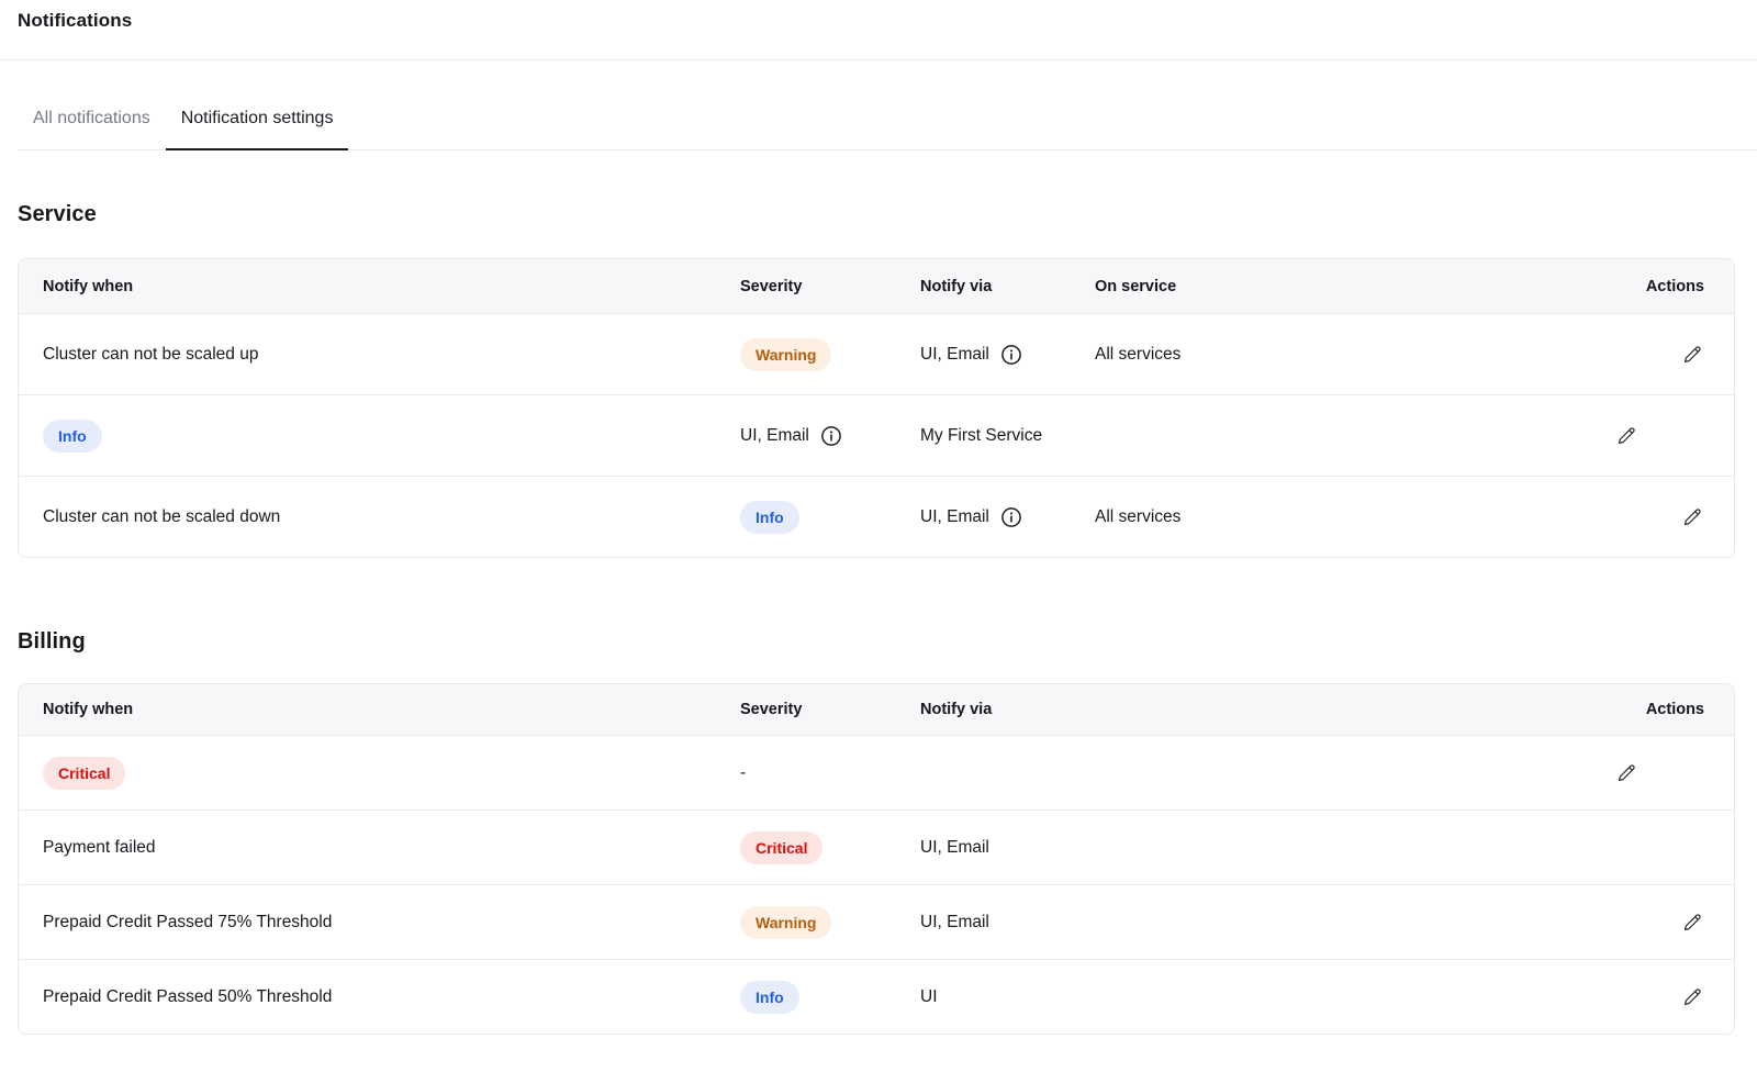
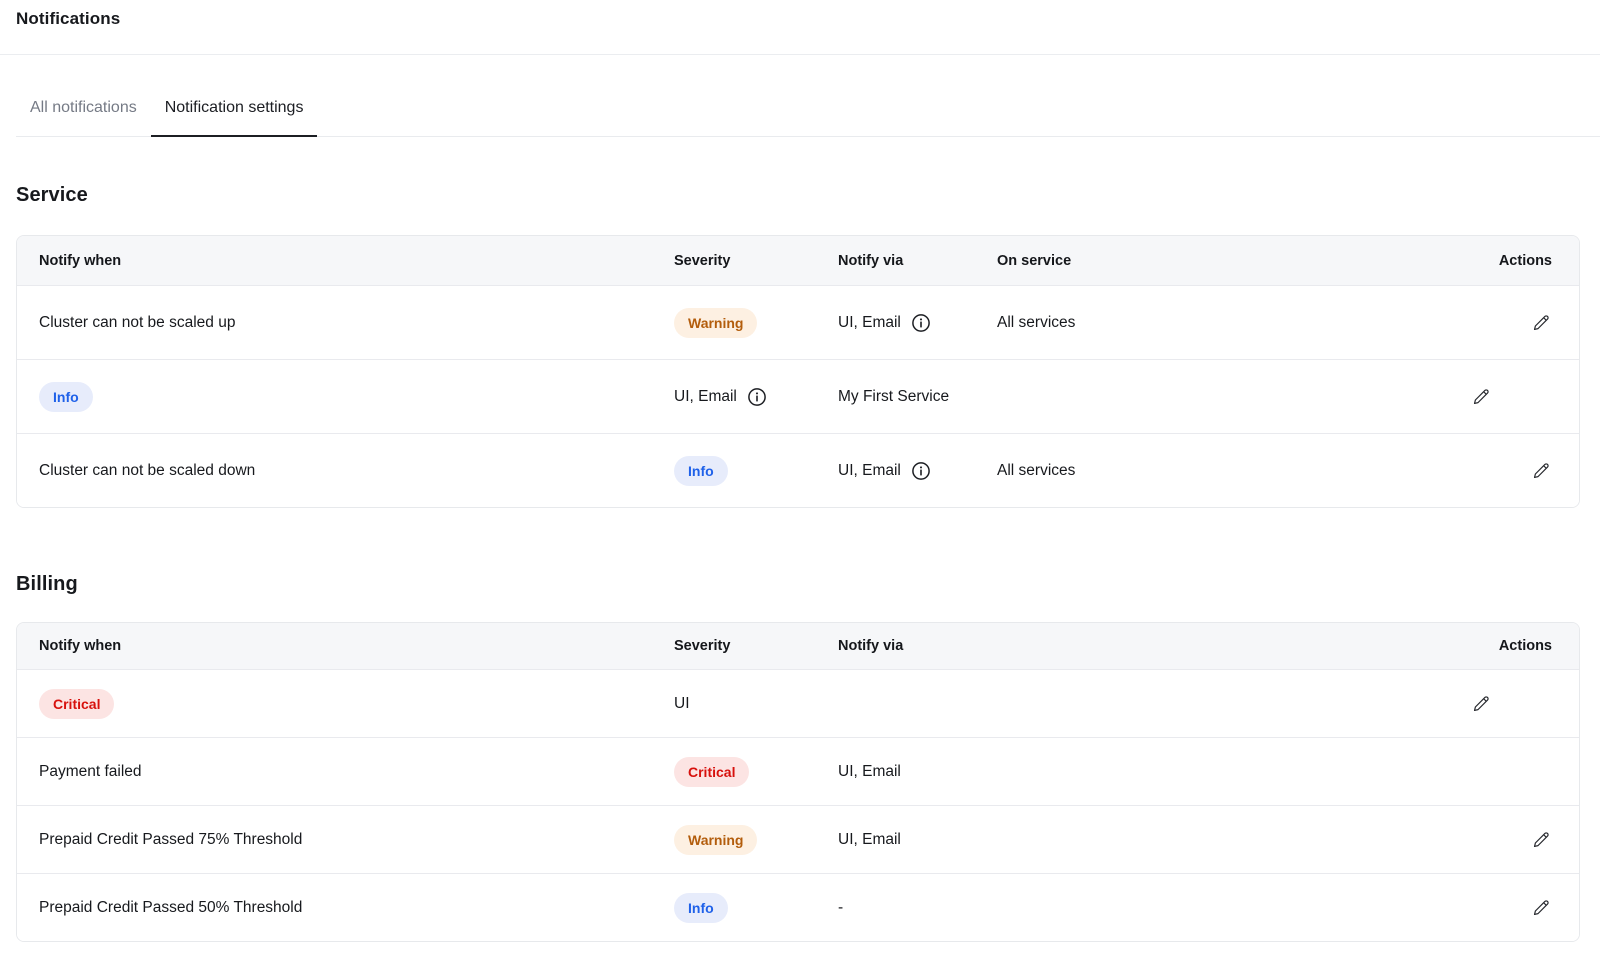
  Notifications
  All notifications
  Notification settings
  Service
  Notify when
  Severity
  Notify via
  On service
  Actions
  Cluster can not be scaled up
  Warning
  UI, Email
  All services
  Info
  UI, Email
  My First Service
  Cluster can not be scaled down
  Info
  UI, Email
  All services
  Billing
  Notify when
  Severity
  Notify via
  Actions
  Critical
- -
+ UI
  Payment failed
  Critical
  UI, Email
  Prepaid Credit Passed 75% Threshold
  Warning
  UI, Email
  Prepaid Credit Passed 50% Threshold
  Info
- UI
+ -
